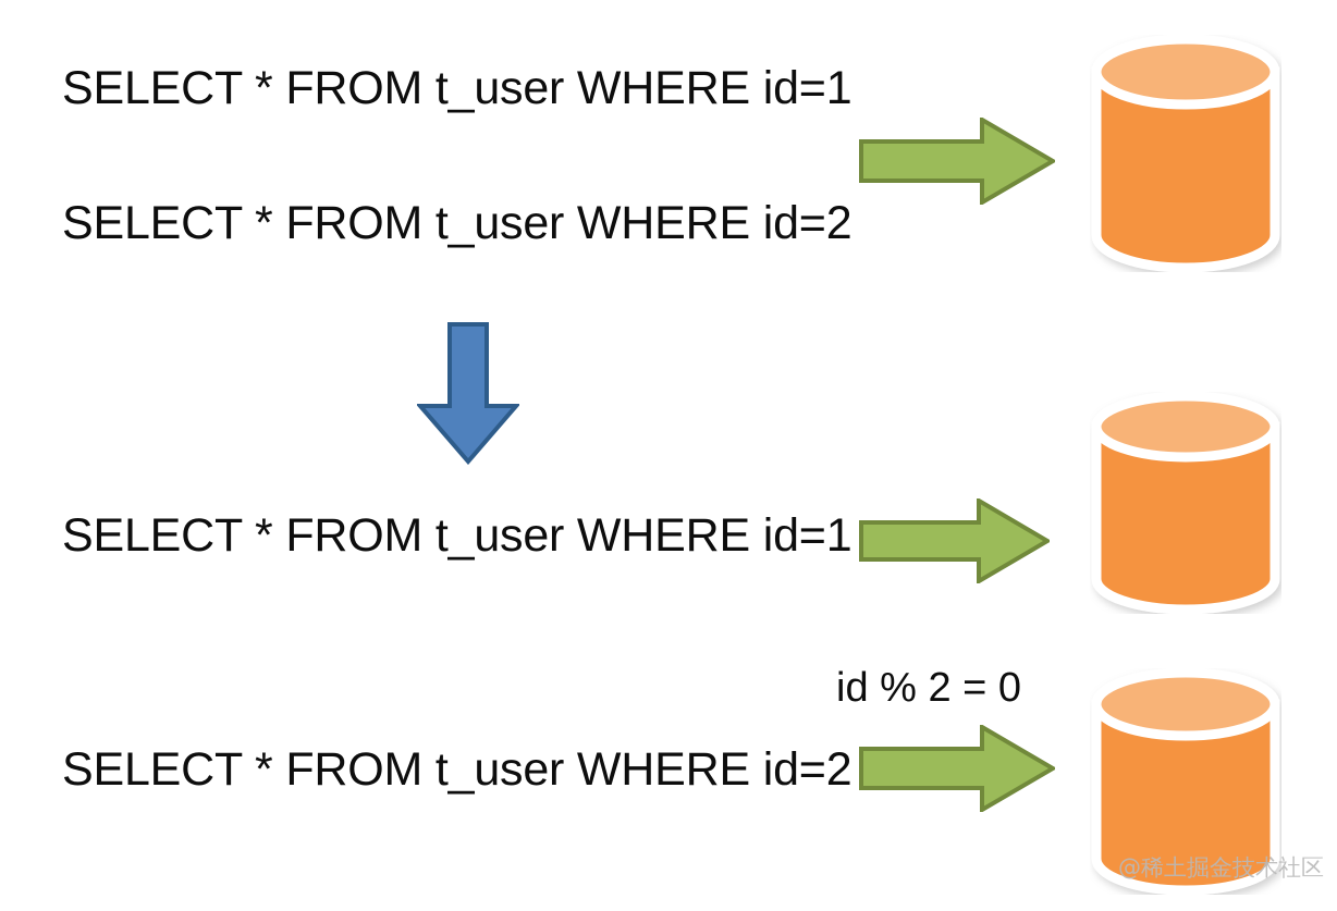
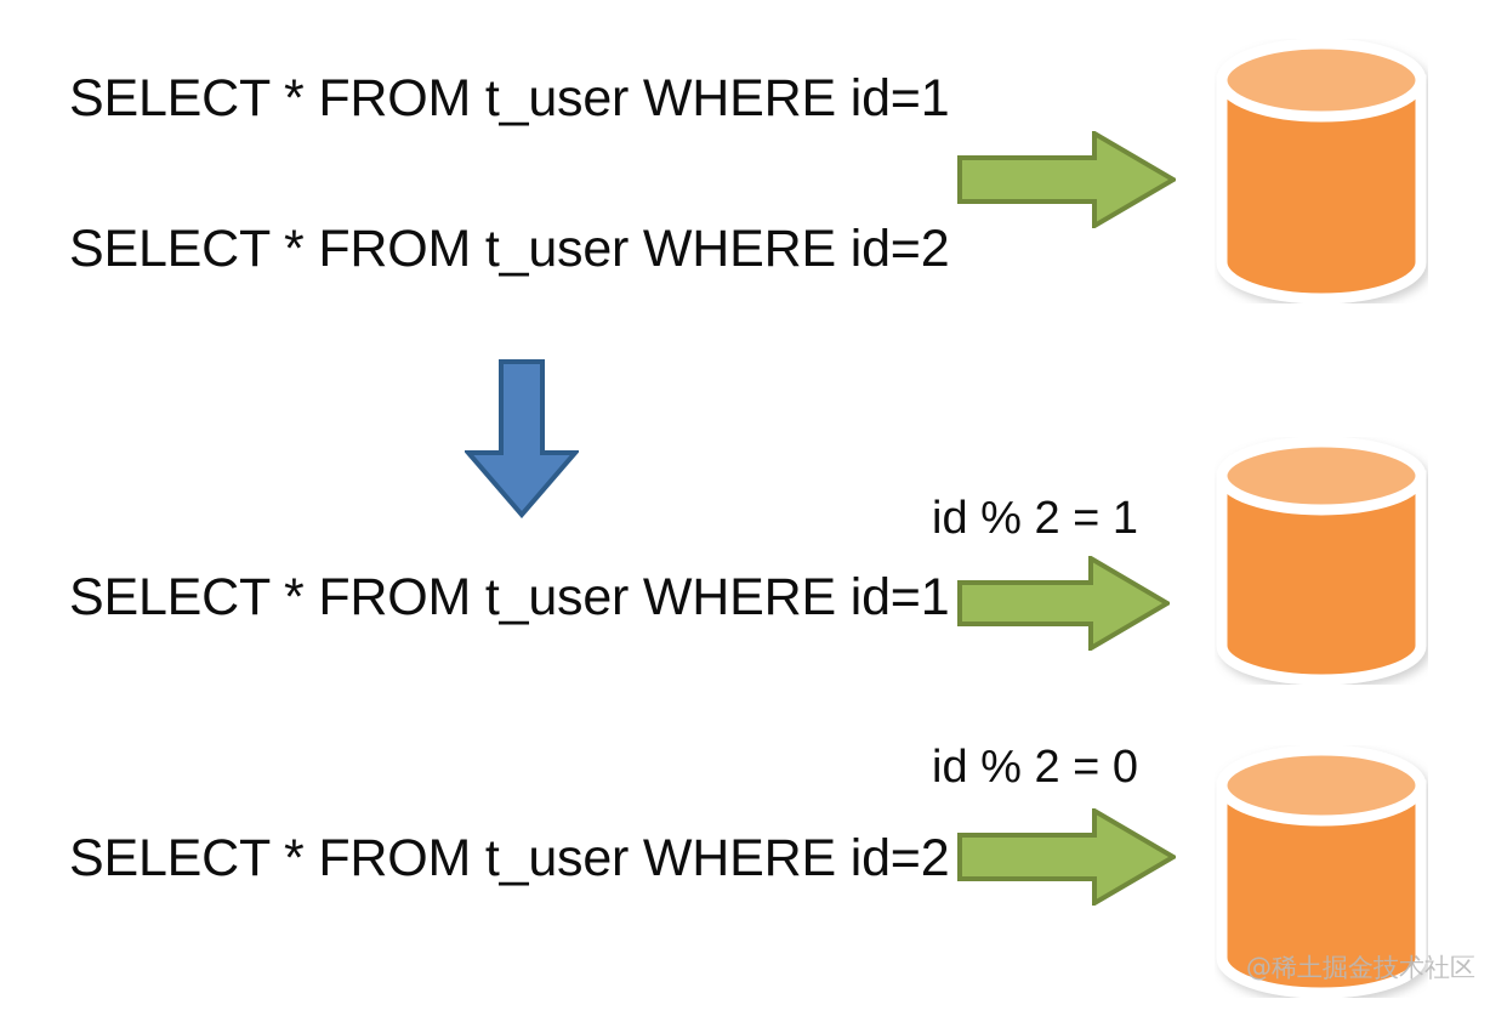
  SELECT * FROM t_user WHERE id=1
  SELECT * FROM t_user WHERE id=2
  SELECT * FROM t_user WHERE id=1
+ id % 2 = 1
  SELECT * FROM t_user WHERE id=2
  id % 2 = 0
  @稀土掘金技术社区
